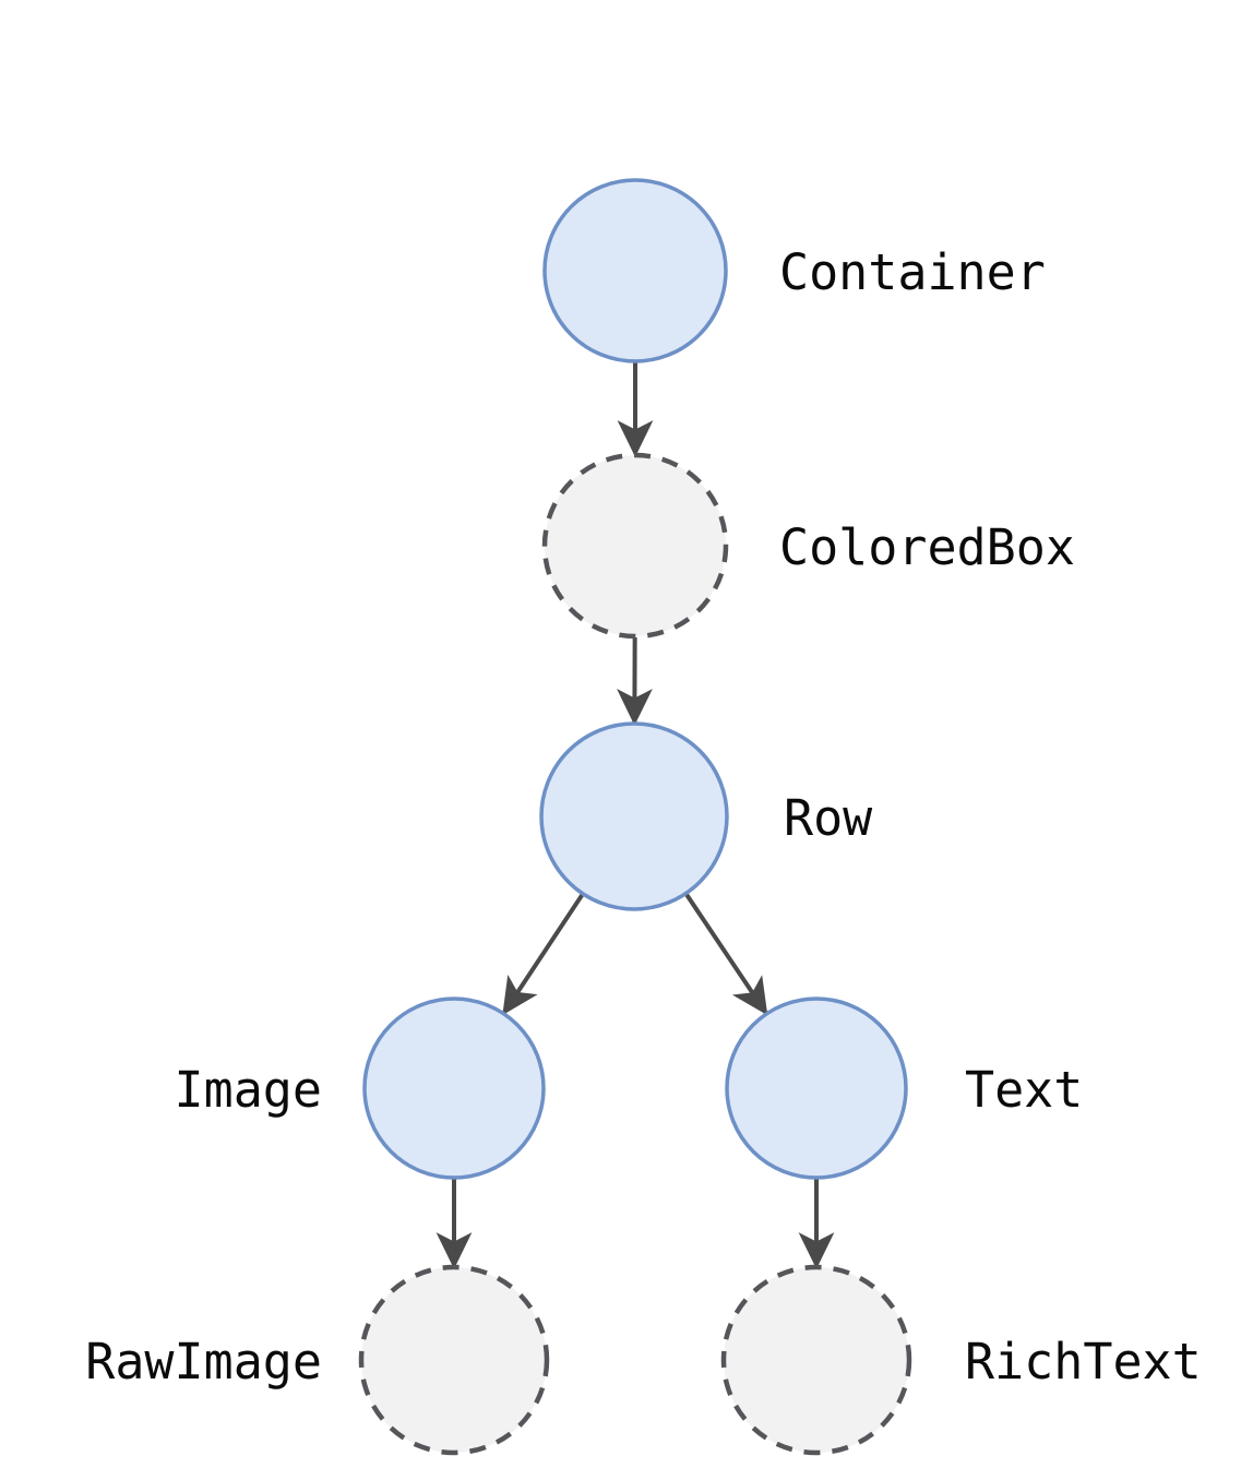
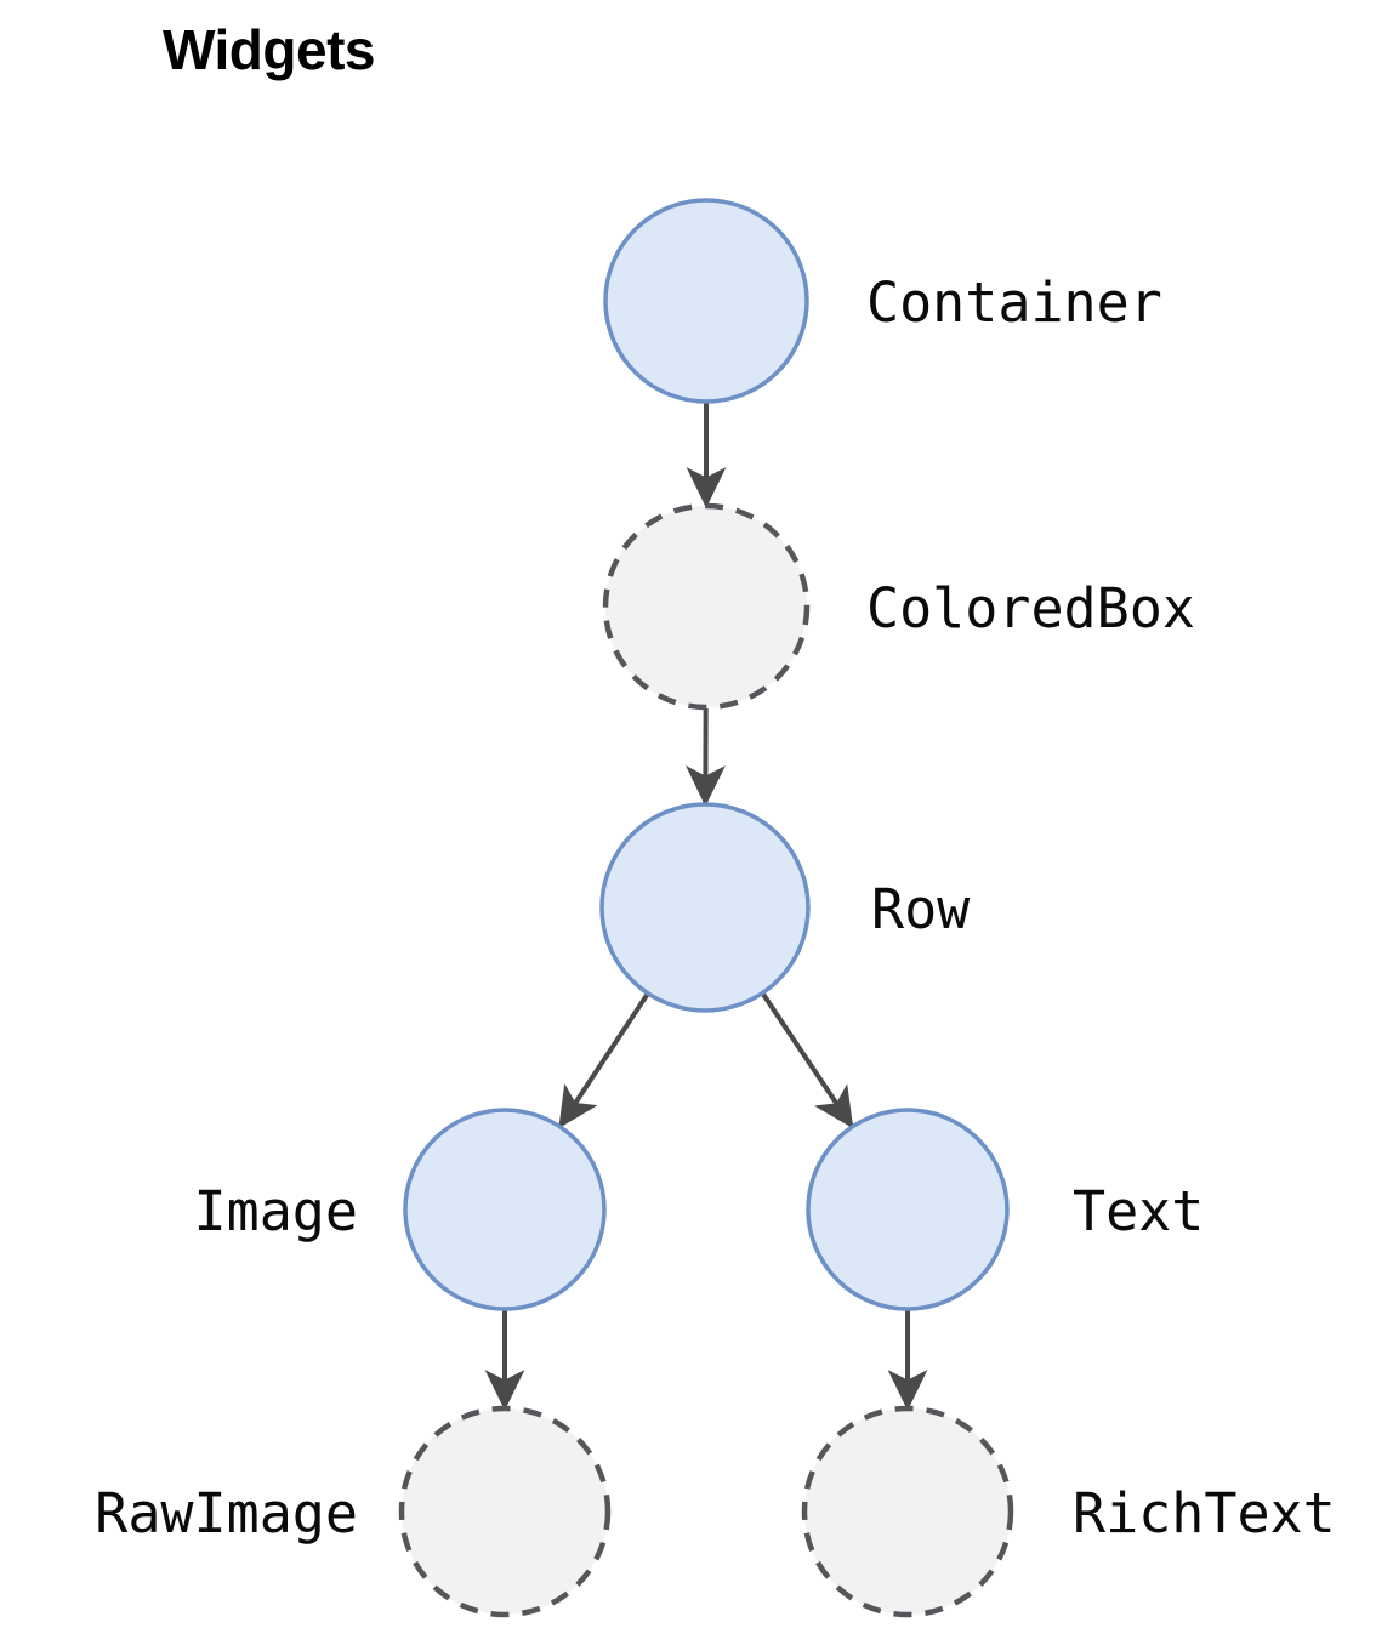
+ Widgets
  Container
  ColoredBox
  Row
  Image
  Text
  RawImage
  RichText
